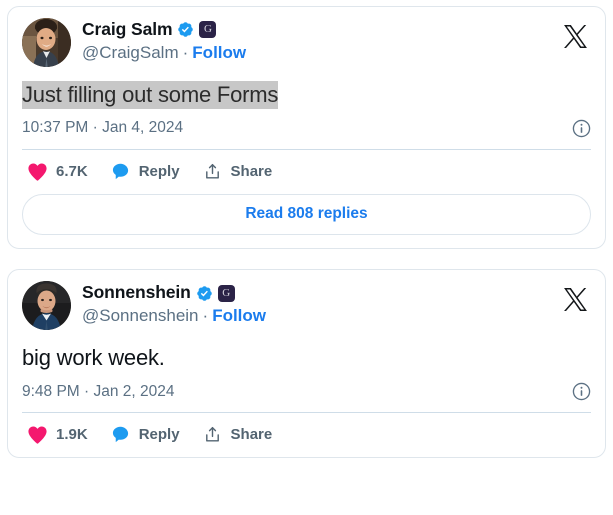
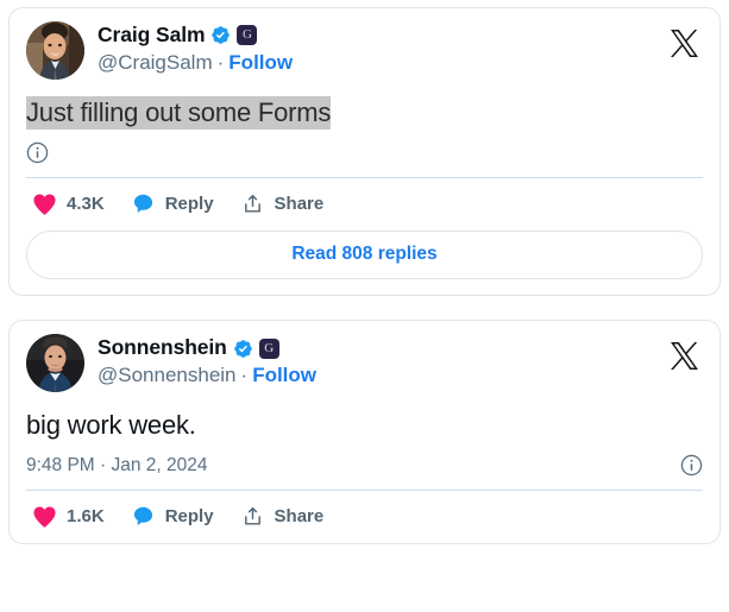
  Craig Salm
  G
  @CraigSalm
  ·
  Follow
  Just filling out some Forms
- 10:37 PM · Jan 4, 2024
- 6.7K
+ 4.3K
  Reply
  Share
  Read 808 replies
  Sonnenshein
  G
  @Sonnenshein
  ·
  Follow
  big work week.
  9:48 PM · Jan 2, 2024
- 1.9K
+ 1.6K
  Reply
  Share
